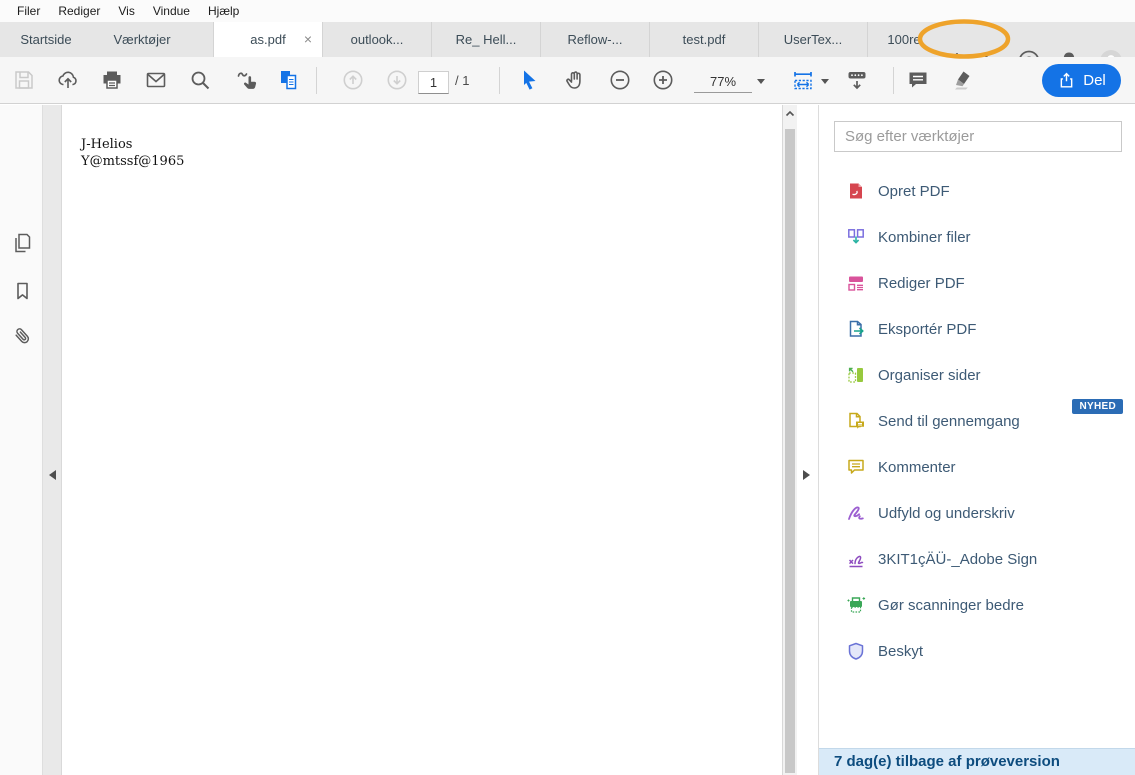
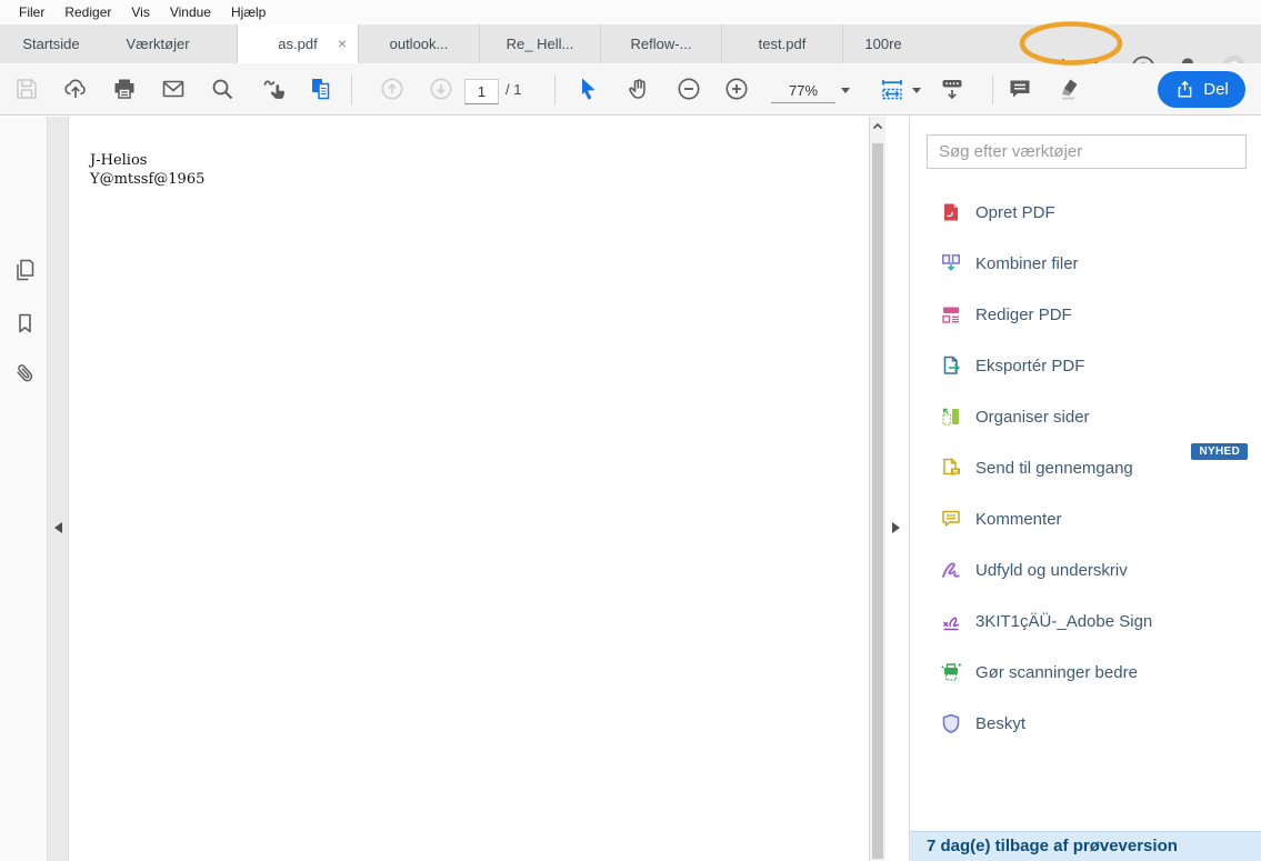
  Filer
  Rediger
  Vis
  Vindue
  Hjælp
  Startside
  Værktøjer
  as.pdf
  ×
  outlook...
  Re_ Hell...
  Reflow-...
  test.pdf
- UserTex...
  100re
  1
  / 1
  77%
  Del
  J-Helios
  Y@mtssf@1965
  Søg efter værktøjer
  Opret PDF
  Kombiner filer
  Rediger PDF
  Eksportér PDF
  Organiser sider
  Send til gennemgang
  NYHED
  Kommenter
  Udfyld og underskriv
  3KIT1çÄÜ-_Adobe Sign
  Gør scanninger bedre
  Beskyt
  7 dag(e) tilbage af prøveversion
